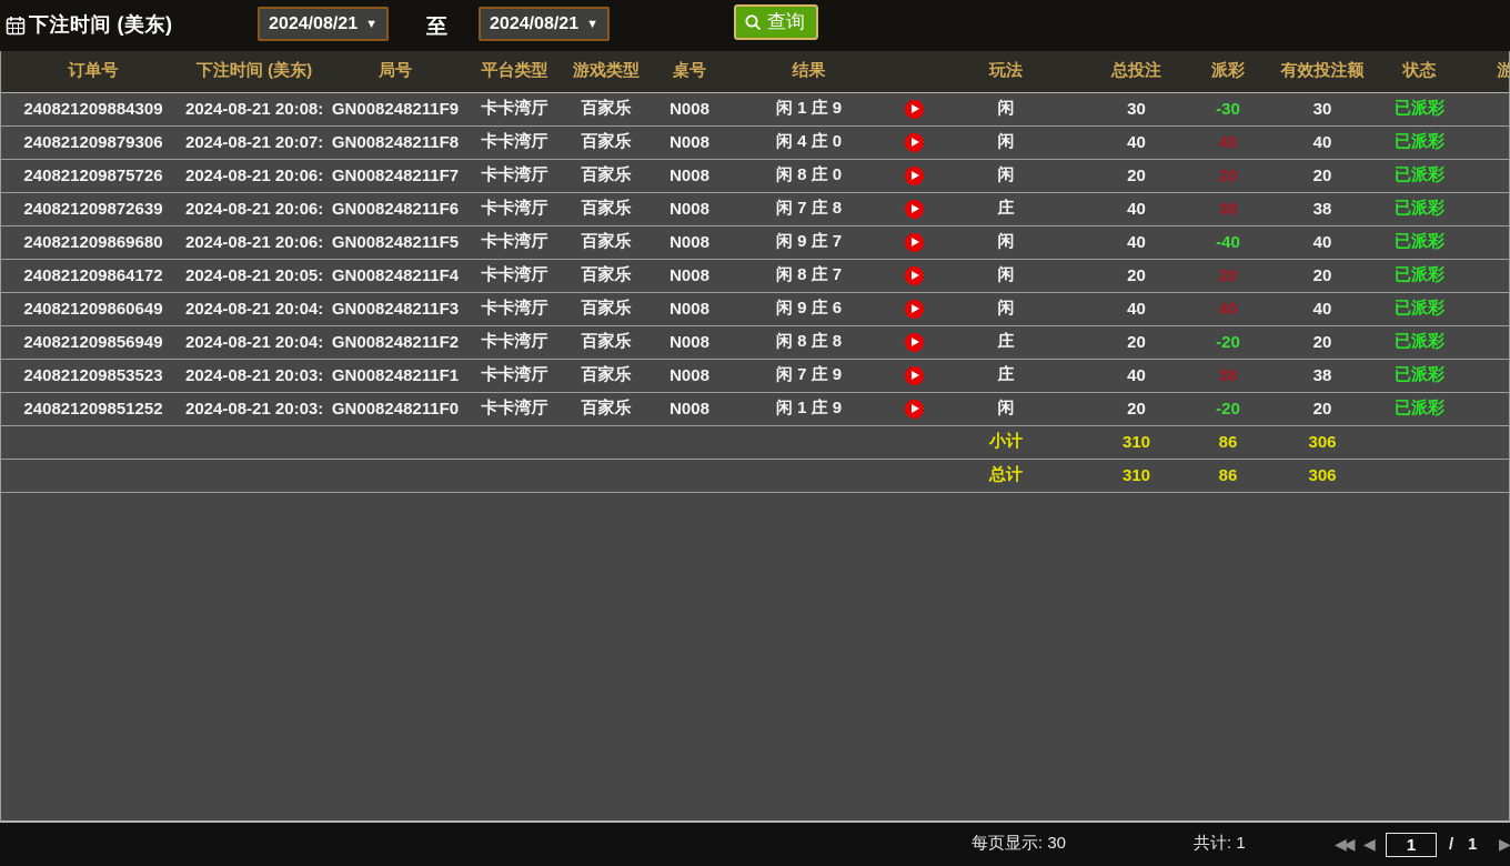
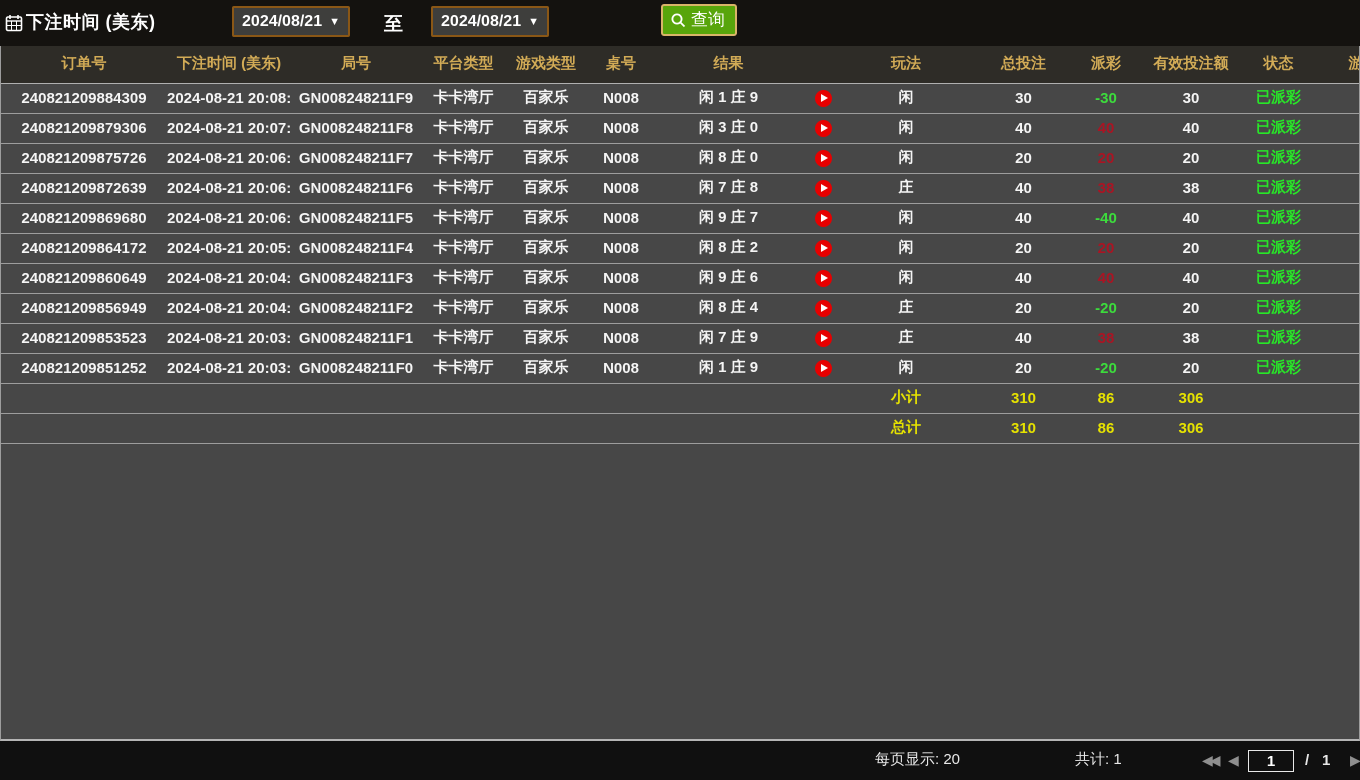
  下注时间 (美东)
  2024/08/21
  ▼
  至
  2024/08/21
  ▼
  查询
  订单号	下注时间 (美东)	局号	平台类型	游戏类型	桌号	结果		玩法	总投注	派彩	有效投注额	状态	游
  240821209884309	2024-08-21 20:08:	GN008248211F9	卡卡湾厅	百家乐	N008	闲 1 庄 9		闲	30	-30	30	已派彩
- 240821209879306	2024-08-21 20:07:	GN008248211F8	卡卡湾厅	百家乐	N008	闲 4 庄 0		闲	40	40	40	已派彩
+ 240821209879306	2024-08-21 20:07:	GN008248211F8	卡卡湾厅	百家乐	N008	闲 3 庄 0		闲	40	40	40	已派彩
  240821209875726	2024-08-21 20:06:	GN008248211F7	卡卡湾厅	百家乐	N008	闲 8 庄 0		闲	20	20	20	已派彩
  240821209872639	2024-08-21 20:06:	GN008248211F6	卡卡湾厅	百家乐	N008	闲 7 庄 8		庄	40	38	38	已派彩
  240821209869680	2024-08-21 20:06:	GN008248211F5	卡卡湾厅	百家乐	N008	闲 9 庄 7		闲	40	-40	40	已派彩
- 240821209864172	2024-08-21 20:05:	GN008248211F4	卡卡湾厅	百家乐	N008	闲 8 庄 7		闲	20	20	20	已派彩
+ 240821209864172	2024-08-21 20:05:	GN008248211F4	卡卡湾厅	百家乐	N008	闲 8 庄 2		闲	20	20	20	已派彩
  240821209860649	2024-08-21 20:04:	GN008248211F3	卡卡湾厅	百家乐	N008	闲 9 庄 6		闲	40	40	40	已派彩
- 240821209856949	2024-08-21 20:04:	GN008248211F2	卡卡湾厅	百家乐	N008	闲 8 庄 8		庄	20	-20	20	已派彩
+ 240821209856949	2024-08-21 20:04:	GN008248211F2	卡卡湾厅	百家乐	N008	闲 8 庄 4		庄	20	-20	20	已派彩
  240821209853523	2024-08-21 20:03:	GN008248211F1	卡卡湾厅	百家乐	N008	闲 7 庄 9		庄	40	38	38	已派彩
  240821209851252	2024-08-21 20:03:	GN008248211F0	卡卡湾厅	百家乐	N008	闲 1 庄 9		闲	20	-20	20	已派彩
  								小计	310	86	306
  								总计	310	86	306
- 每页显示: 30
+ 每页显示: 20
  共计: 1
  ◀◀
  ◀
  1
  /
  1
  ▶
